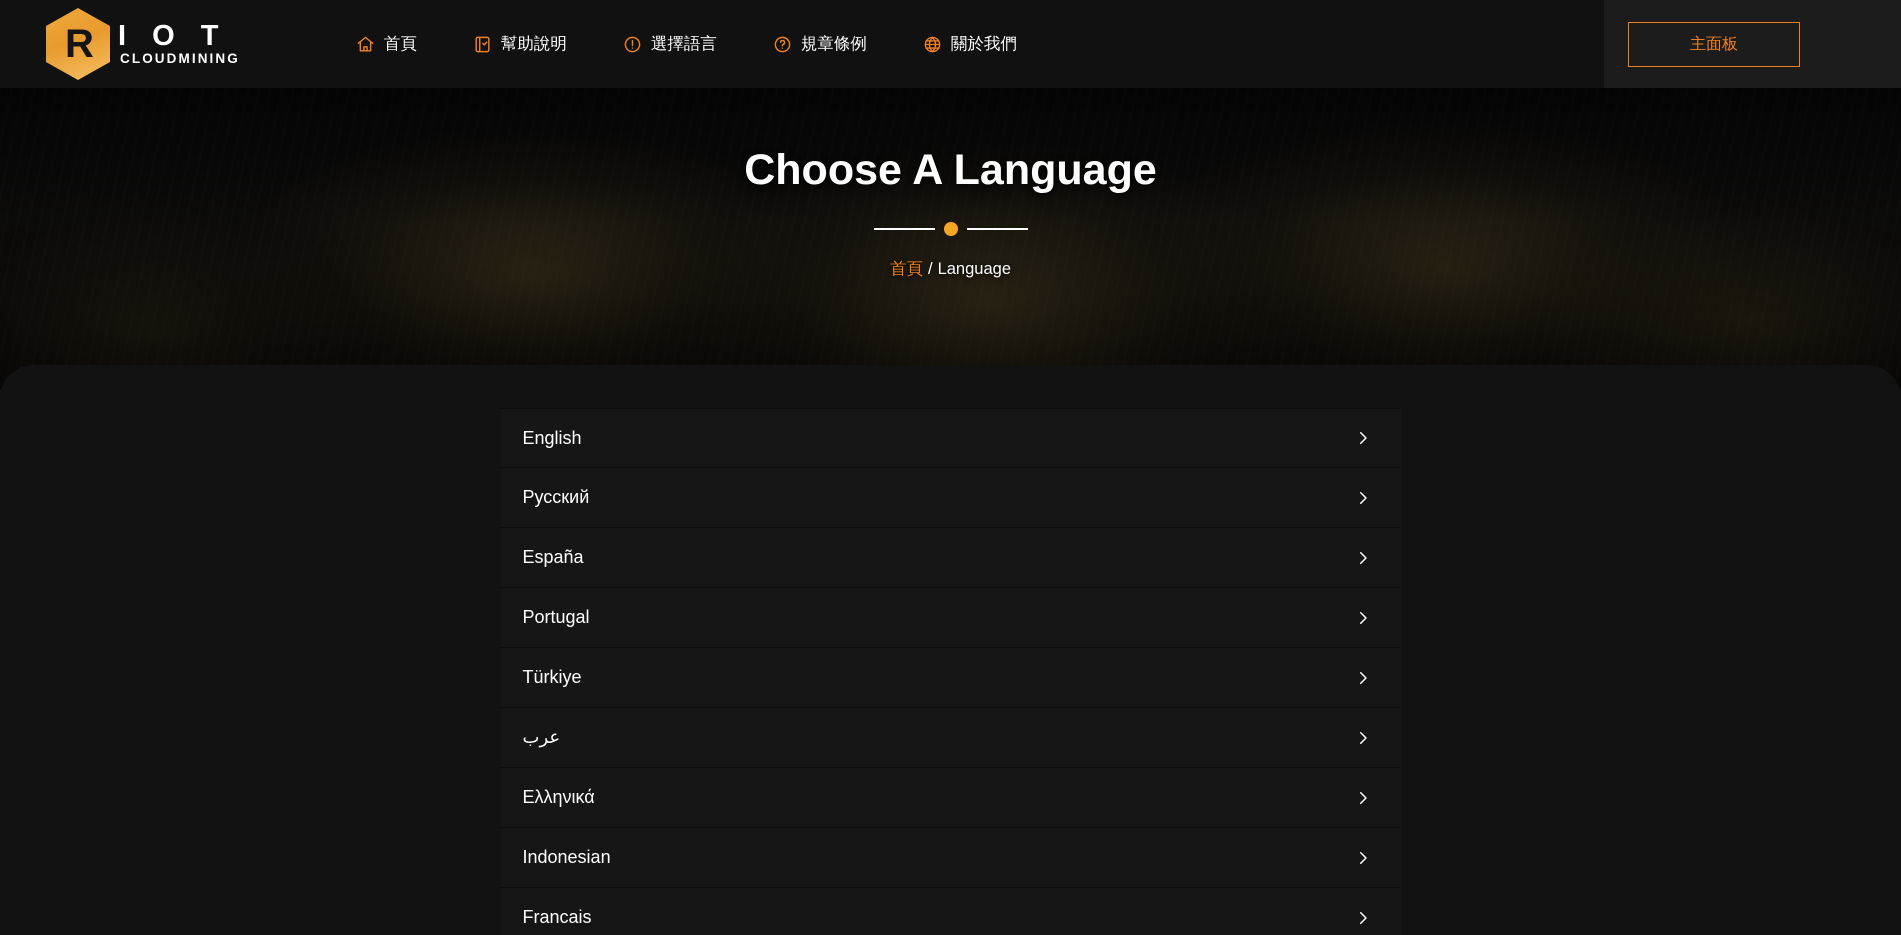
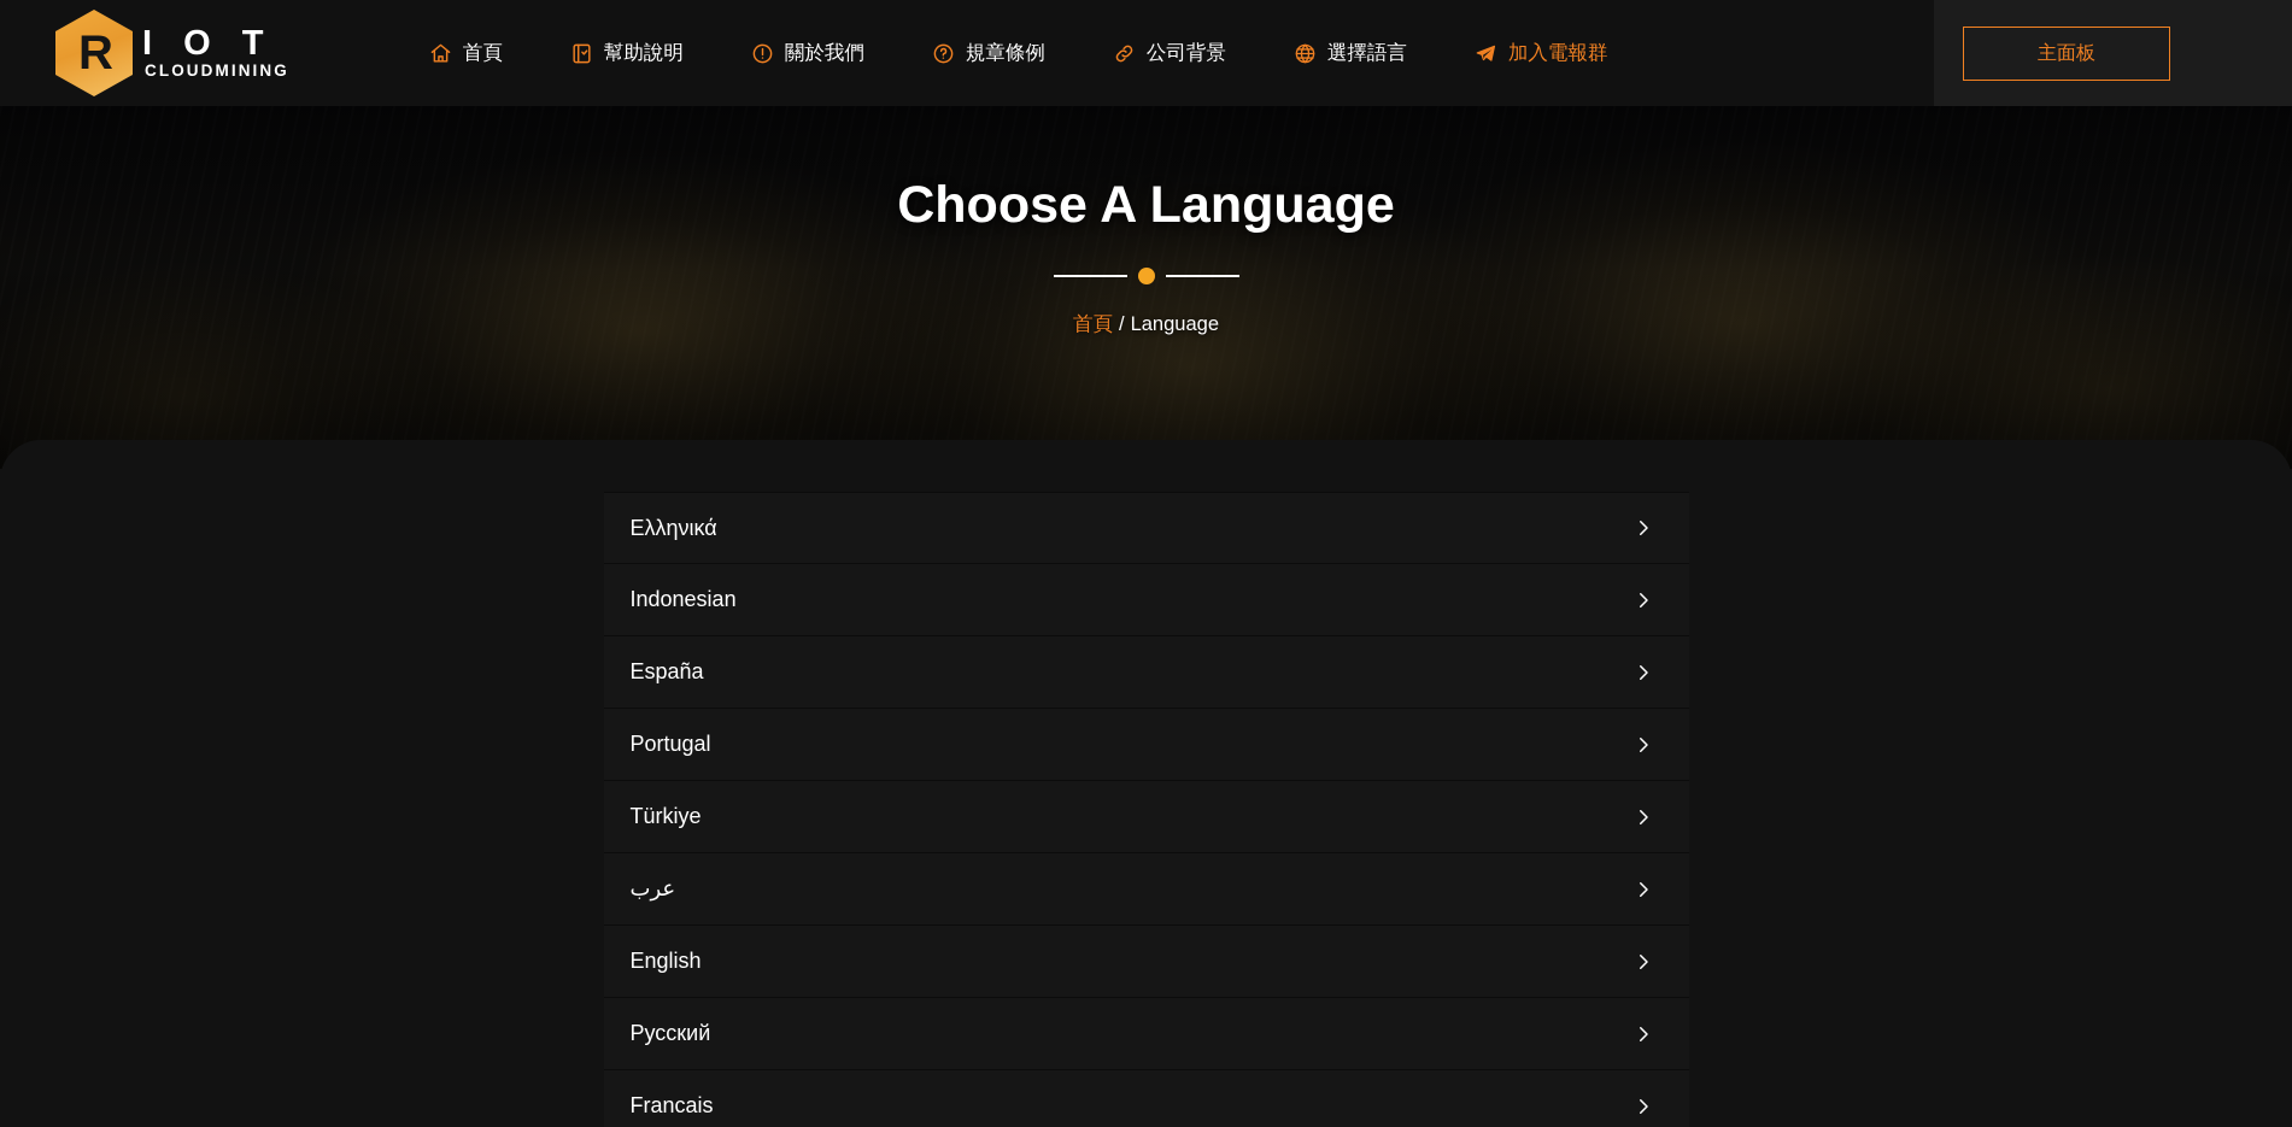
  R
  I O T
  CLOUDMINING
  首頁
  幫助說明
- 選擇語言
+ 關於我們
  規章條例
+ 公司背景
- 關於我們
+ 選擇語言
+ 加入電報群
  主面板
  Choose A Language
  首頁
  /
  Language
- English
+ Ελληνικά
- Русский
+ Indonesian
  España
  Portugal
  Türkiye
  عرب
- Ελληνικά
+ English
- Indonesian
+ Русский
  Francais
